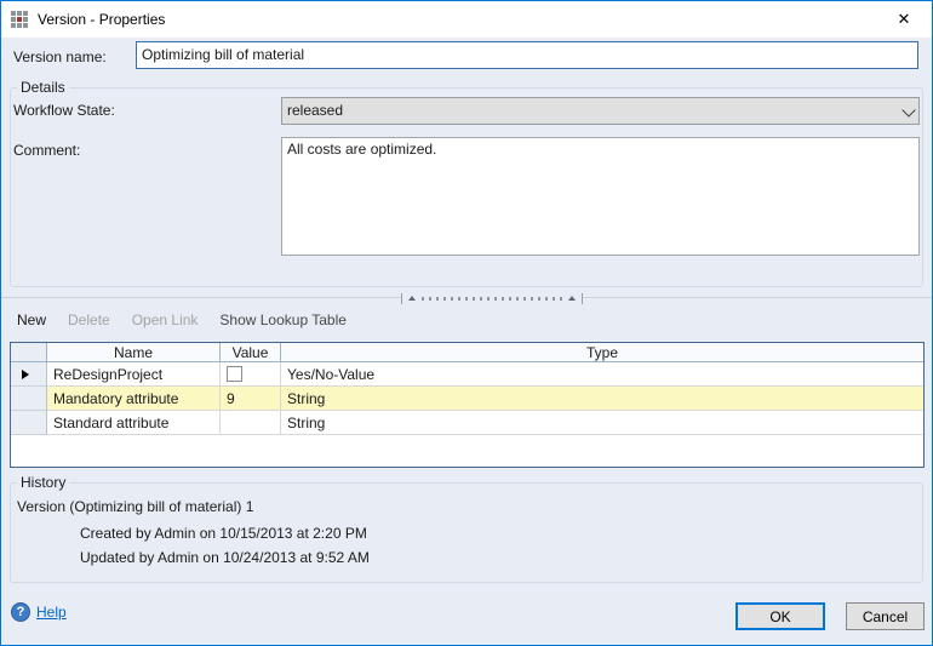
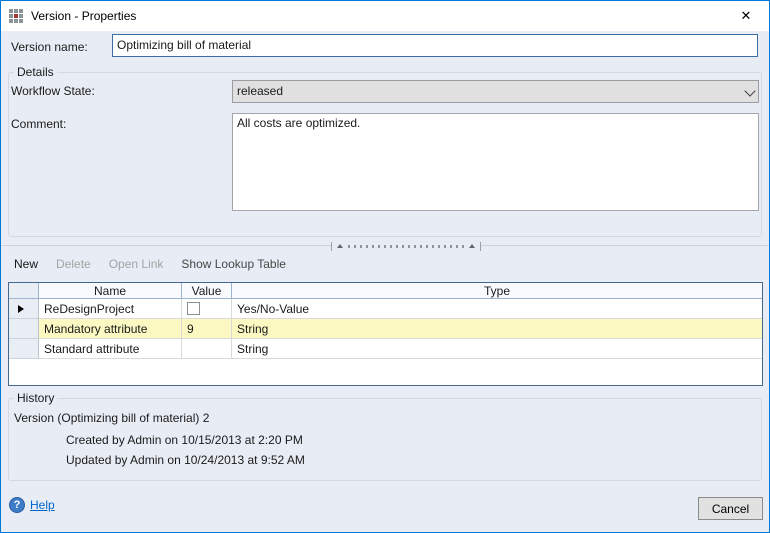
  Version - Properties
  ✕
  Version name:
  Optimizing bill of material
  Details
  Workflow State:
  released
  Comment:
  All costs are optimized.
  New
  Delete
  Open Link
  Show Lookup Table
  Name
  Value
  Type
  ReDesignProject
  Yes/No-Value
  Mandatory attribute
  9
  String
  Standard attribute
  String
  History
- Version (Optimizing bill of material) 1
+ Version (Optimizing bill of material) 2
  Created by Admin on 10/15/2013 at 2:20 PM
  Updated by Admin on 10/24/2013 at 9:52 AM
  ?
  Help
- OK
  Cancel
